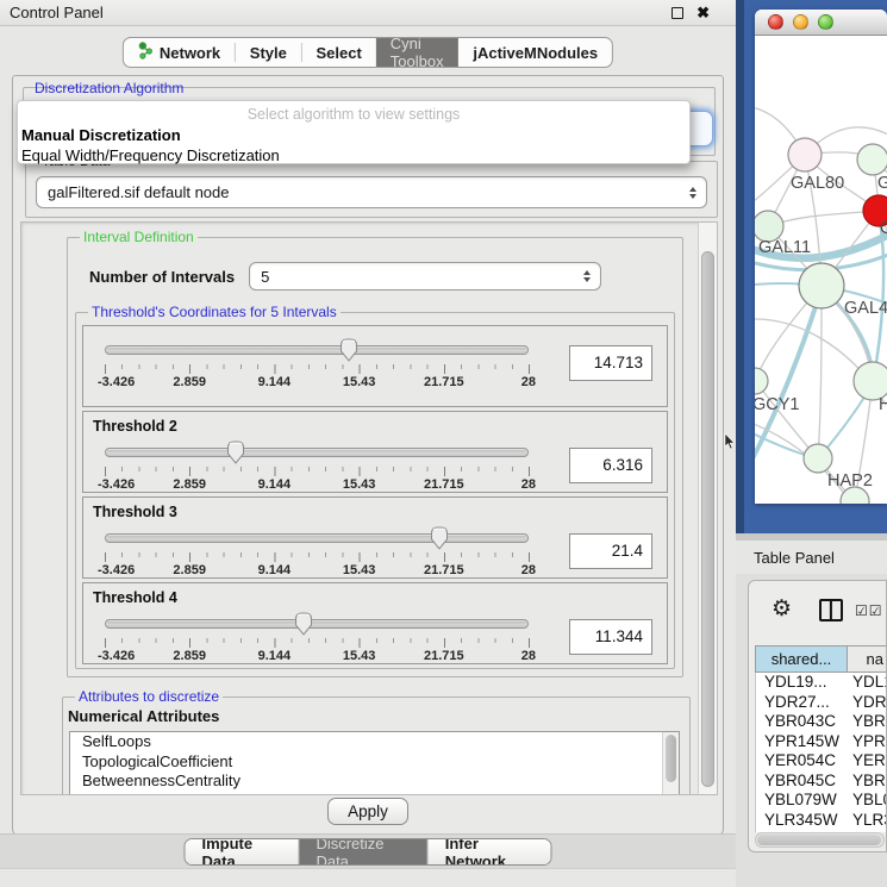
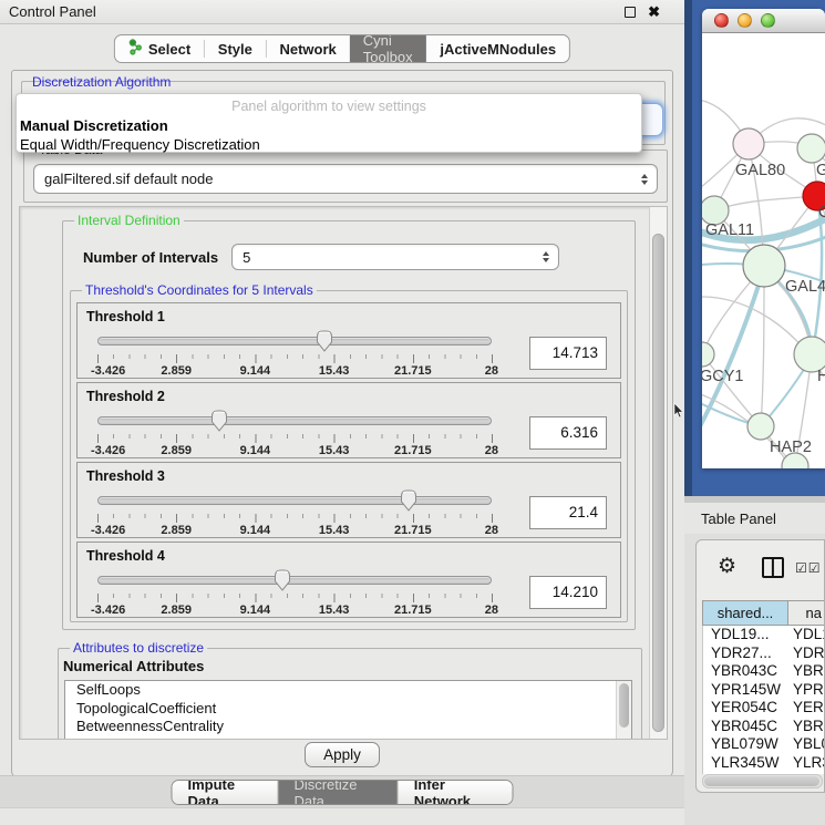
  Control Panel
  ✖
- Network
+ Select
  Style
- Select
+ Network
  Cyni Toolbox
  jActiveMNodules
  Discretization Algorithm
- Select algorithm to view settings
+ Panel algorithm to view settings
  Manual Discretization
  Equal Width/Frequency Discretization
  galFiltered.sif default node
  Interval Definition
  Number of Intervals
  5
  Threshold's Coordinates for 5 Intervals
+ Threshold 1
  -3.426
  2.859
  9.144
  15.43
  21.715
  28
  14.713
  Threshold 2
  -3.426
  2.859
  9.144
  15.43
  21.715
  28
  6.316
  Threshold 3
  -3.426
  2.859
  9.144
  15.43
  21.715
  28
  21.4
  Threshold 4
  -3.426
  2.859
  9.144
  15.43
  21.715
  28
- 11.344
+ 14.210
  Attributes to discretize
  Numerical Attributes
  SelfLoops
  TopologicalCoefficient
  BetweennessCentrality
  Apply
  Impute Data
  Discretize Data
  Infer Network
  GAL80
  C
  GAL11
  GAL4
  GCY1
  H
  HAP2
  Table Panel
  ⚙
  ☑☑
  shared...
  na
  YDL19...
  YDL
  YDR27...
  YDR
  YBR043C
  YBR
  YPR145W
  YPR
  YER054C
  YER
  YBR045C
  YBR
  YBL079W
  YBL
  YLR345W
  YLR
